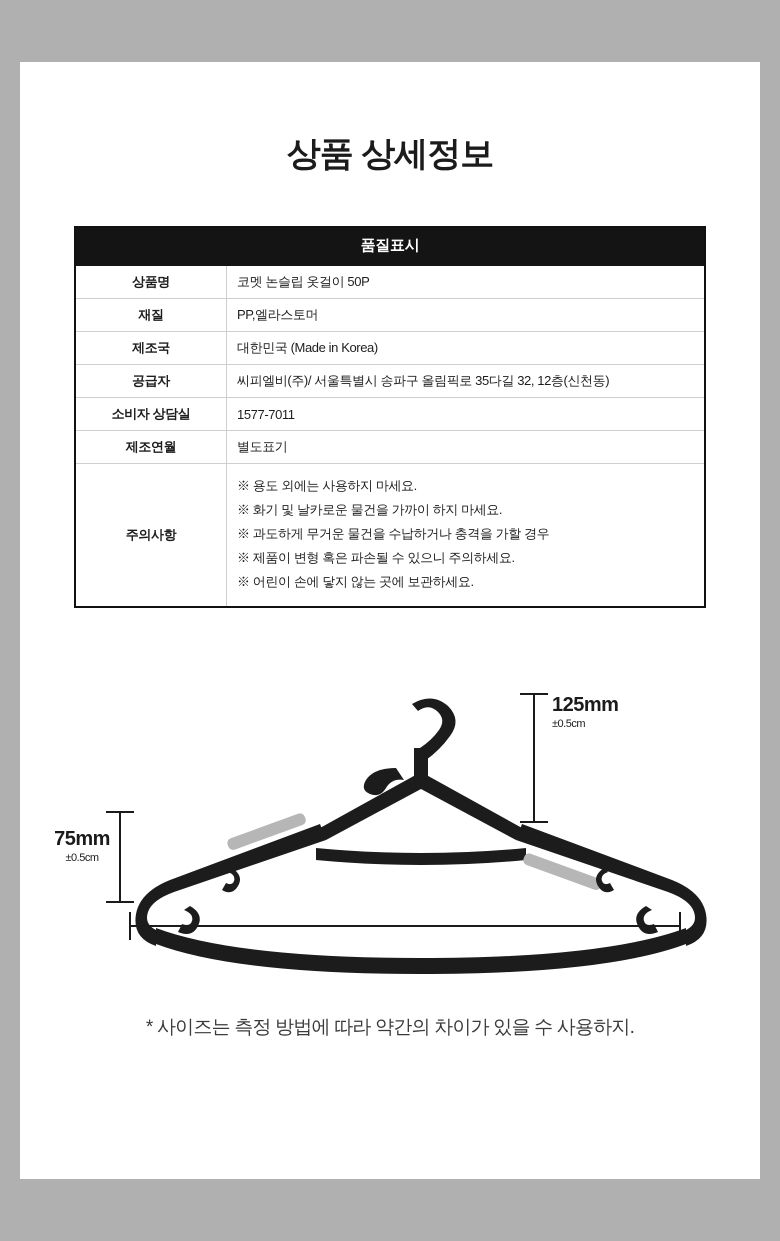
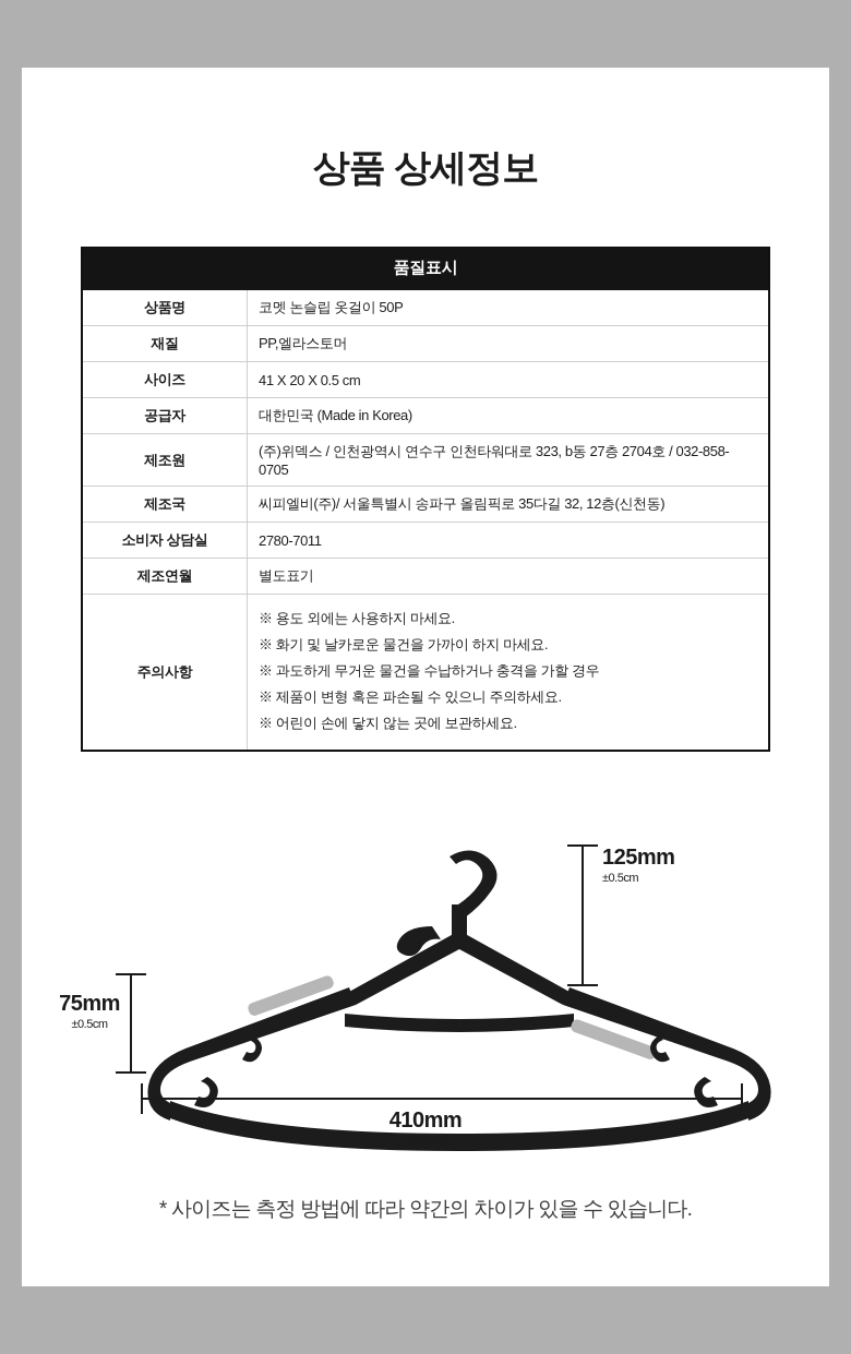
  상품 상세정보
  품질표시
  상품명	코멧 논슬립 옷걸이 50P
  재질	PP,엘라스토머
+ 사이즈	41 X 20 X 0.5 cm
- 제조국	대한민국 (Made in Korea)
+ 공급자	대한민국 (Made in Korea)
+ 제조원	(주)위덱스 / 인천광역시 연수구 인천타워대로 323, b동 27층 2704호 / 032-858-0705
- 공급자	씨피엘비(주)/ 서울특별시 송파구 올림픽로 35다길 32, 12층(신천동)
+ 제조국	씨피엘비(주)/ 서울특별시 송파구 올림픽로 35다길 32, 12층(신천동)
- 소비자 상담실	1577-7011
+ 소비자 상담실	2780-7011
  제조연월	별도표기
  주의사항	※ 용도 외에는 사용하지 마세요. ※ 화기 및 날카로운 물건을 가까이 하지 마세요. ※ 과도하게 무거운 물건을 수납하거나 충격을 가할 경우 ※ 제품이 변형 혹은 파손될 수 있으니 주의하세요. ※ 어린이 손에 닿지 않는 곳에 보관하세요.
  125mm
  ±0.5cm
  75mm
  ±0.5cm
+ 410mm
- * 사이즈는 측정 방법에 따라 약간의 차이가 있을 수 사용하지.
+ * 사이즈는 측정 방법에 따라 약간의 차이가 있을 수 있습니다.
